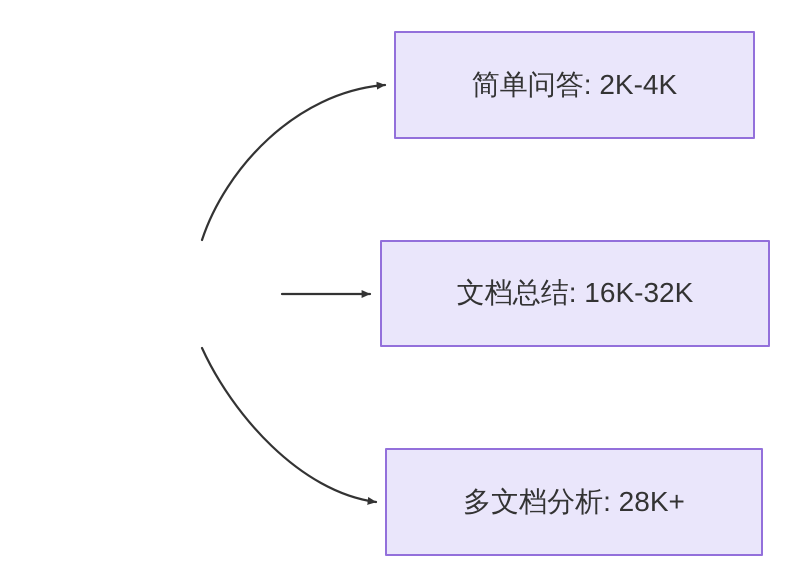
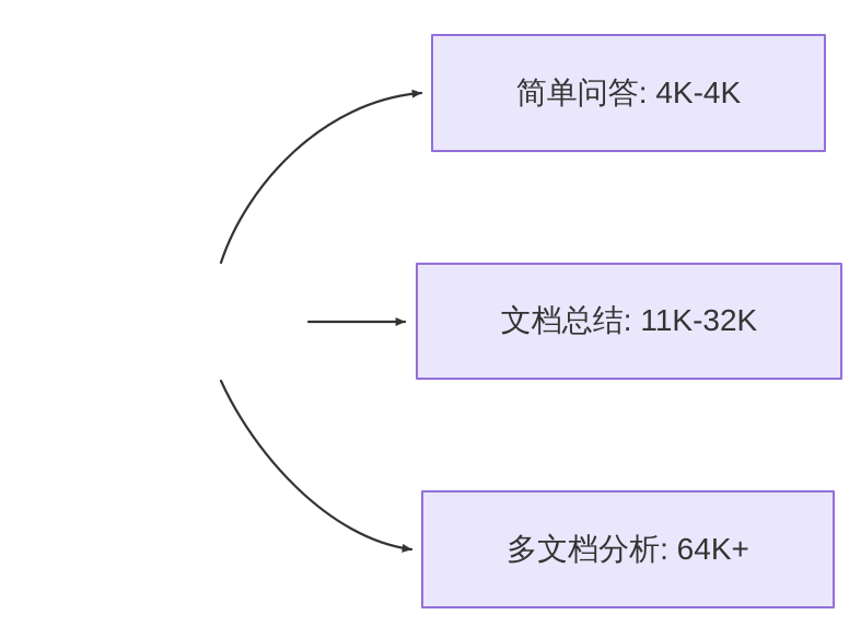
- 简单问答: 2K-4K
+ 简单问答: 4K-4K
- 文档总结: 16K-32K
+ 文档总结: 11K-32K
- 多文档分析: 28K+
+ 多文档分析: 64K+
